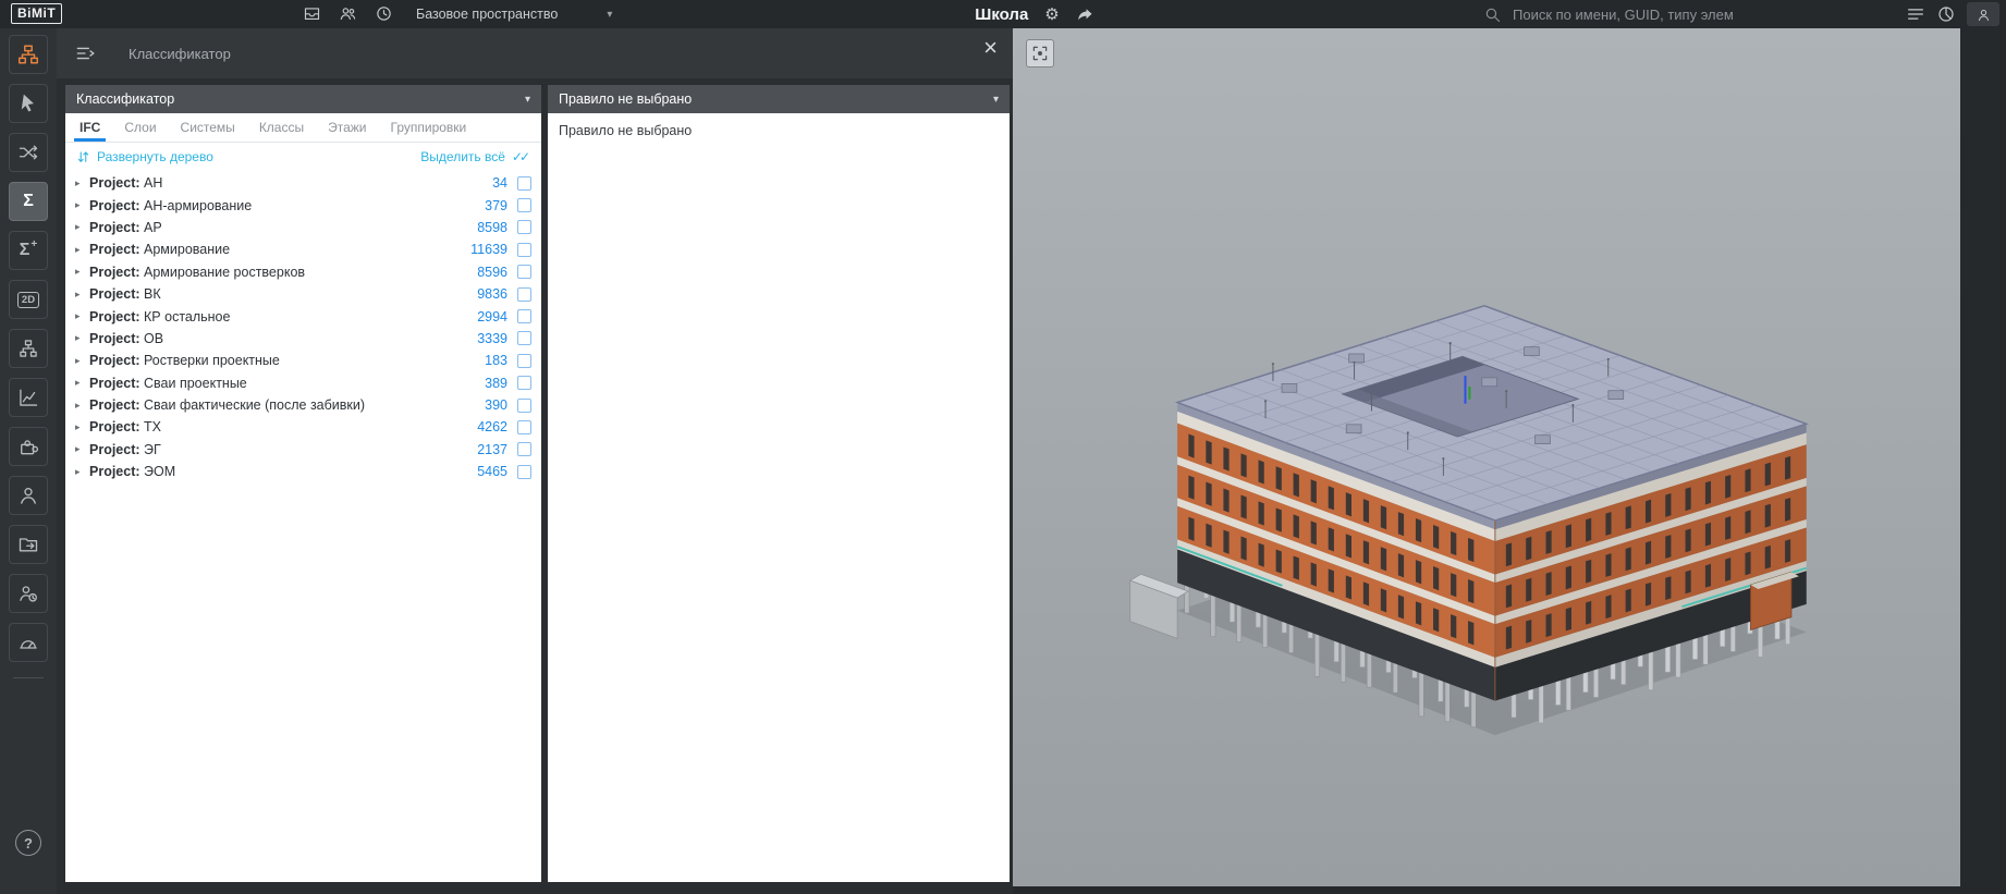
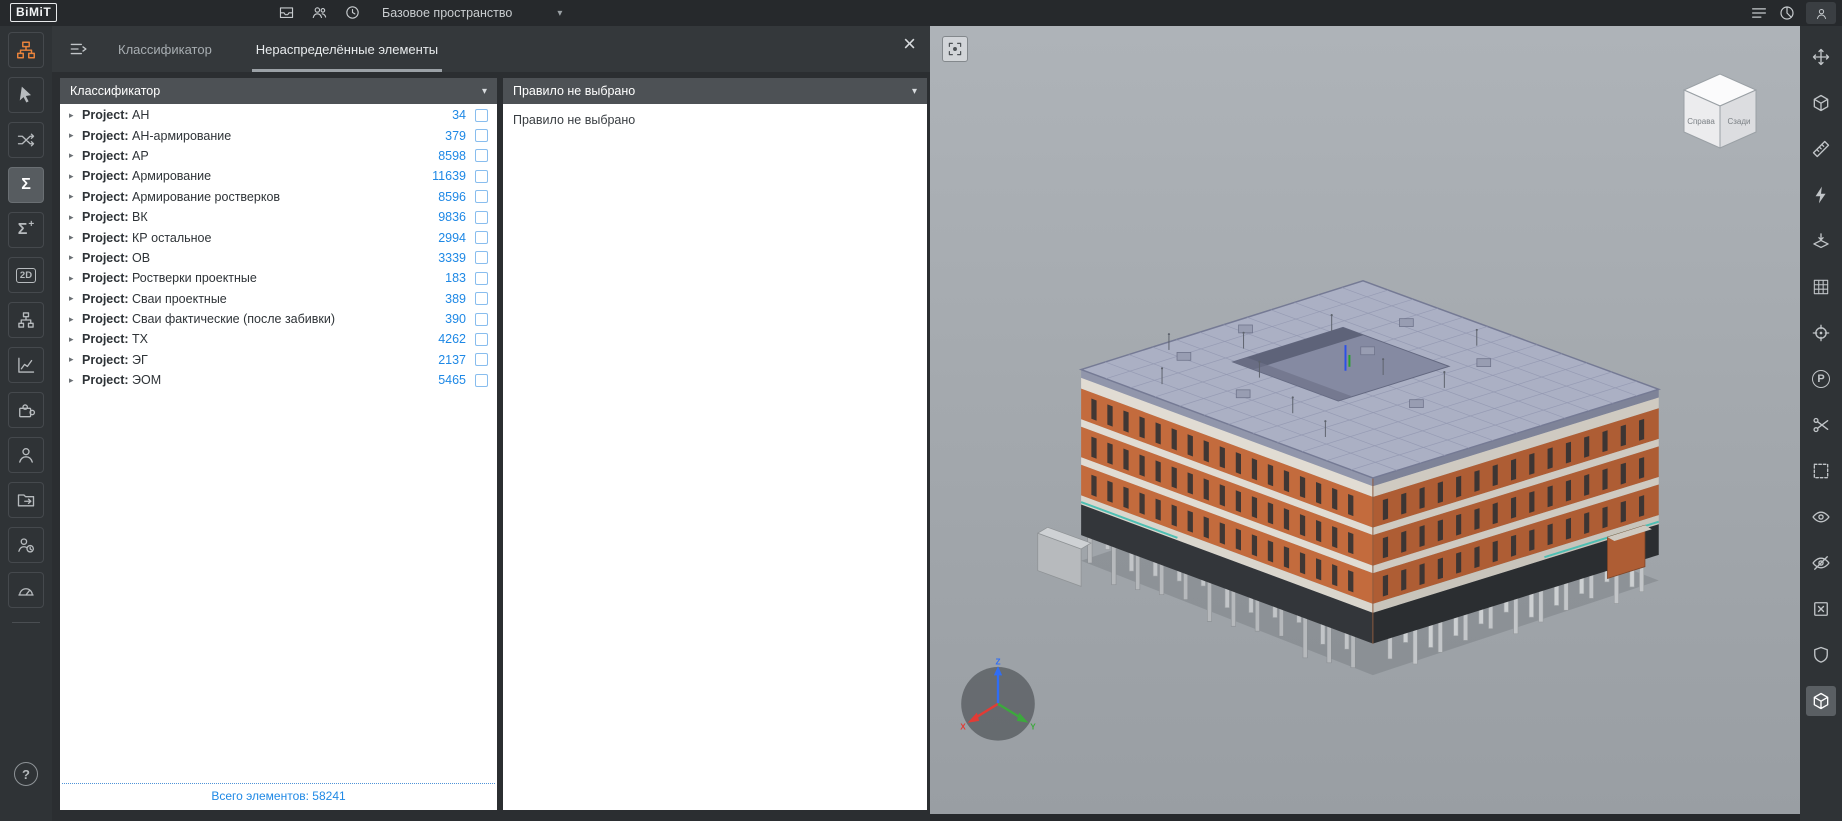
  BiMiT
  Базовое пространство
  ▾
- Школа
- ⚙
- Поиск по имени, GUID, типу элем
  Σ
  Σ
  +
  2D
  ?
  Классификатор
+ Нераспределённые элементы
  ×
  Классификатор
  ▾
- IFC
- Слои
- Системы
- Классы
- Этажи
- Группировки
- Развернуть дерево
- Выделить всё
- ✓✓
  ▸
  Project: АН
  34
  ▸
  Project: АН-армирование
  379
  ▸
  Project: АР
  8598
  ▸
  Project: Армирование
  11639
  ▸
  Project: Армирование ростверков
  8596
  ▸
  Project: ВК
  9836
  ▸
  Project: КР остальное
  2994
  ▸
  Project: ОВ
  3339
  ▸
  Project: Ростверки проектные
  183
  ▸
  Project: Сваи проектные
  389
  ▸
  Project: Сваи фактические (после забивки)
  390
  ▸
  Project: ТХ
  4262
  ▸
  Project: ЭГ
  2137
  ▸
  Project: ЭОМ
  5465
+ Всего элементов: 58241
  Правило не выбрано
  ▾
  Правило не выбрано
+ Справа
+ Сзади
+ Z
+ X
+ Y
+ P
